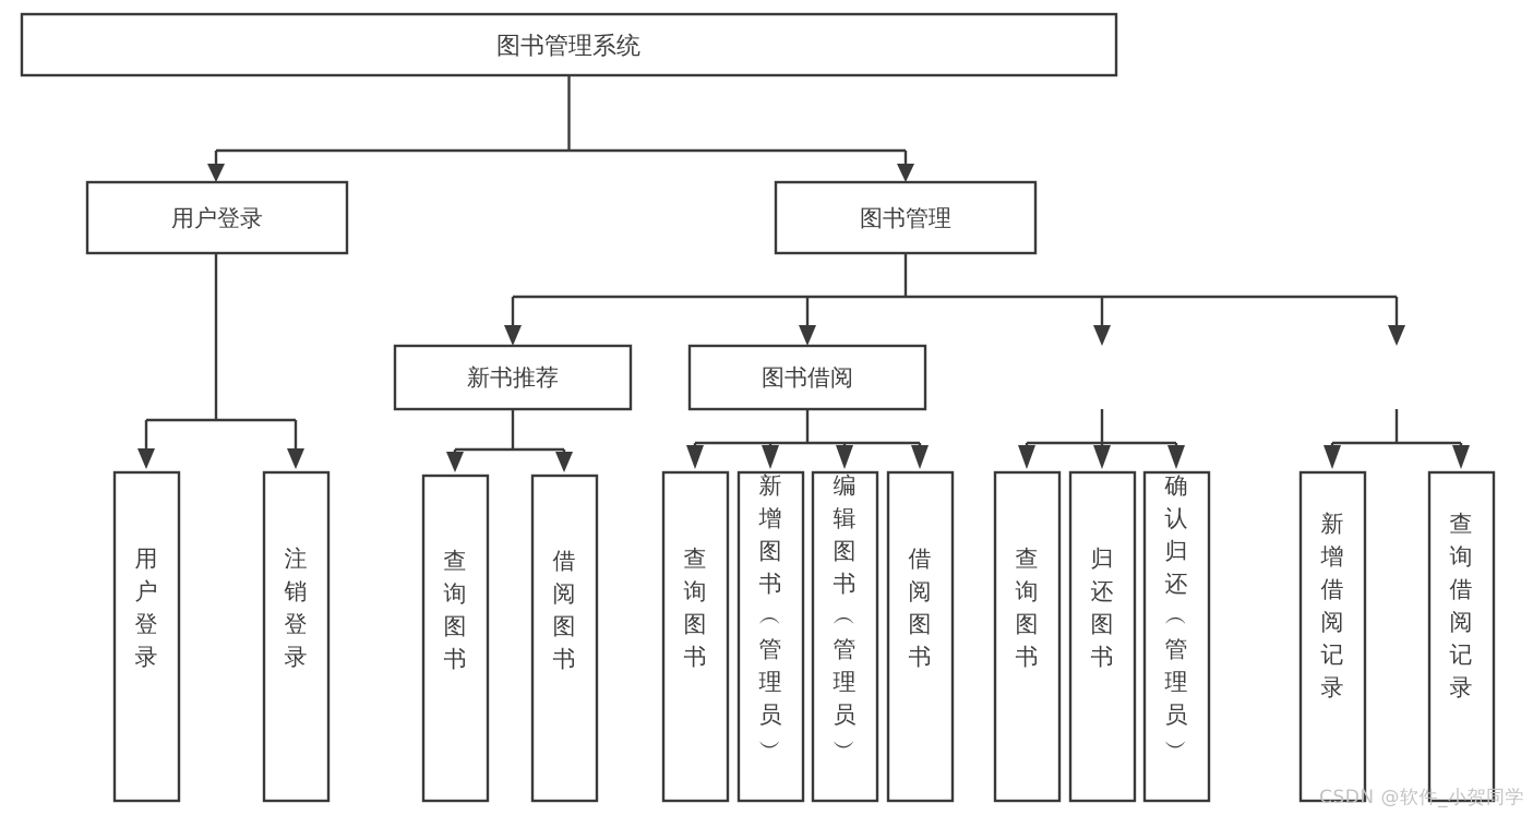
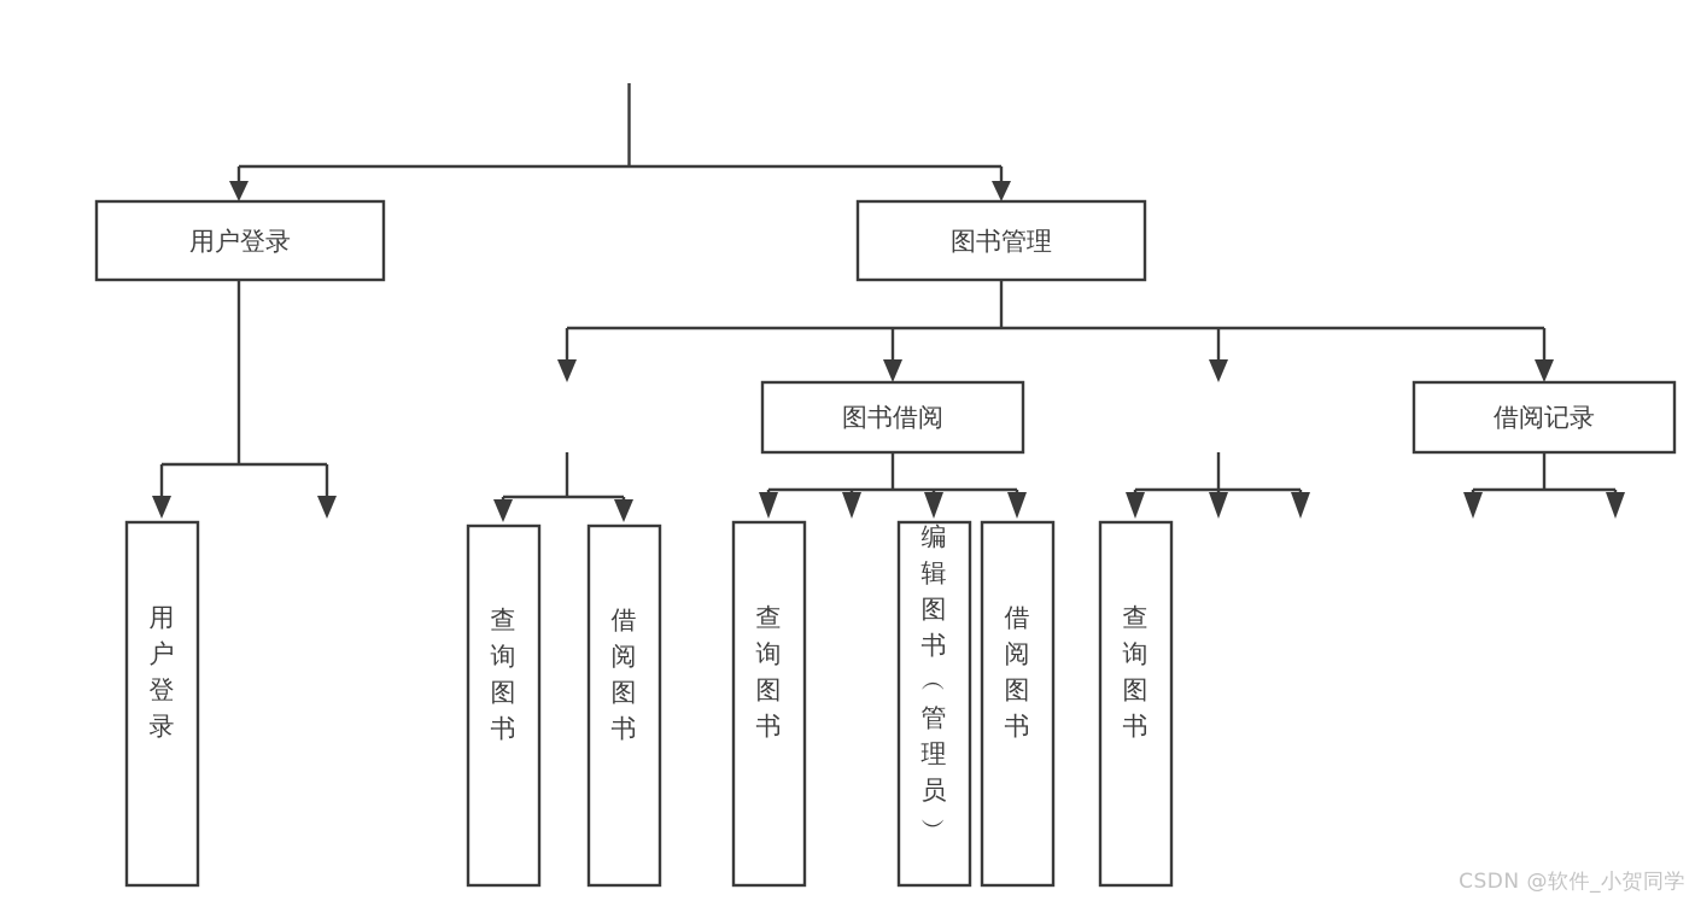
- 图书管理系统
  用户登录
  图书管理
- 新书推荐
  图书借阅
+ 借阅记录
  用户登录
- 注销登录
  查询图书
  借阅图书
  查询图书
- 新增图书 ︵ 管理员 ︶
  编辑图书 ︵ 管理员 ︶
  借阅图书
  查询图书
- 归还图书
- 确认归还 ︵ 管理员 ︶
- 新增借阅记录
- 查询借阅记录
  CSDN @软件_小贺同学
